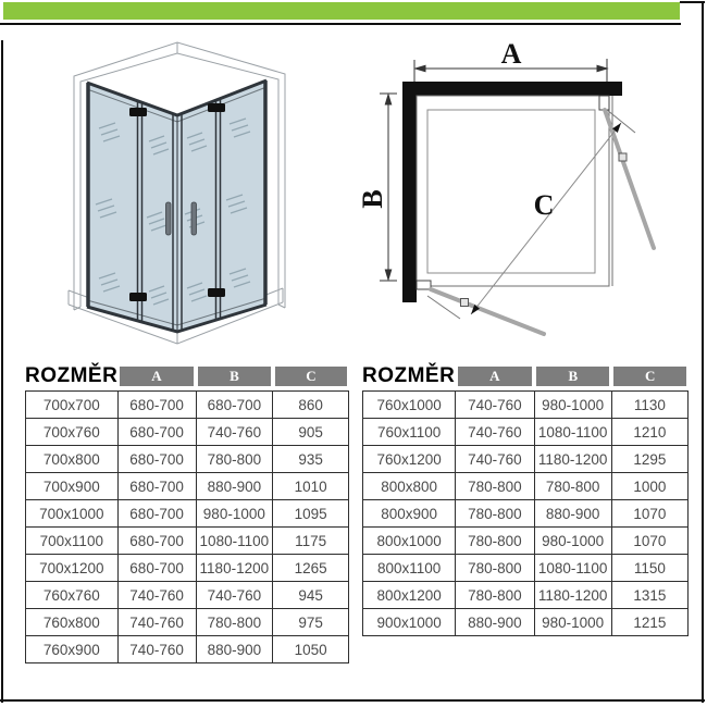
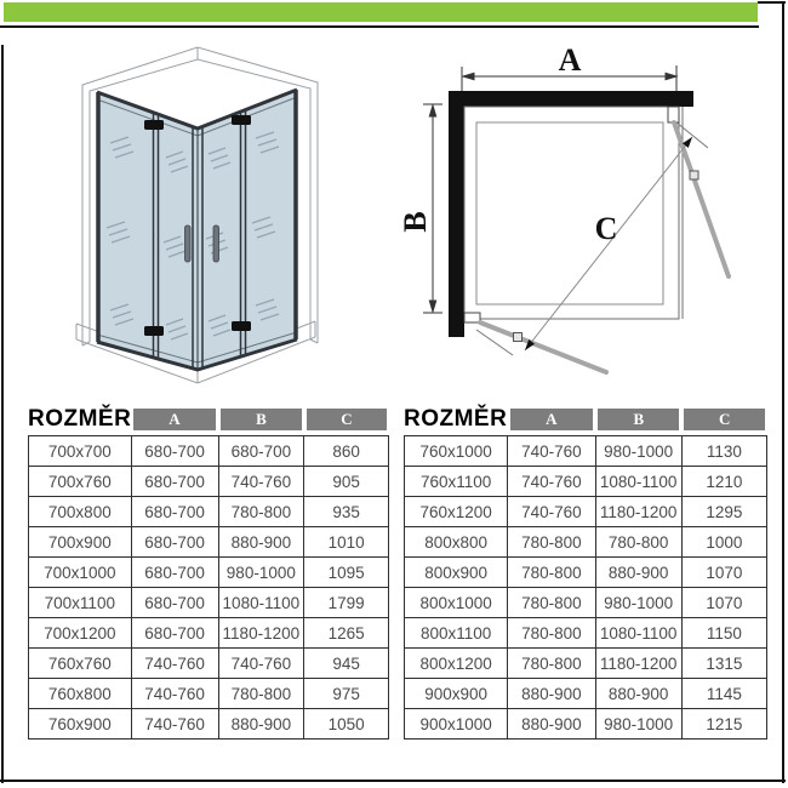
  A
  C
  ROZMĚR
  A
  B
  C
  700x700	680-700	680-700	860
  700x760	680-700	740-760	905
  700x800	680-700	780-800	935
  700x900	680-700	880-900	1010
  700x1000	680-700	980-1000	1095
- 700x1100	680-700	1080-1100	1175
+ 700x1100	680-700	1080-1100	1799
  700x1200	680-700	1180-1200	1265
  760x760	740-760	740-760	945
  760x800	740-760	780-800	975
  760x900	740-760	880-900	1050
  ROZMĚR
  A
  B
  C
  760x1000	740-760	980-1000	1130
  760x1100	740-760	1080-1100	1210
  760x1200	740-760	1180-1200	1295
  800x800	780-800	780-800	1000
  800x900	780-800	880-900	1070
  800x1000	780-800	980-1000	1070
  800x1100	780-800	1080-1100	1150
  800x1200	780-800	1180-1200	1315
+ 900x900	880-900	880-900	1145
  900x1000	880-900	980-1000	1215
